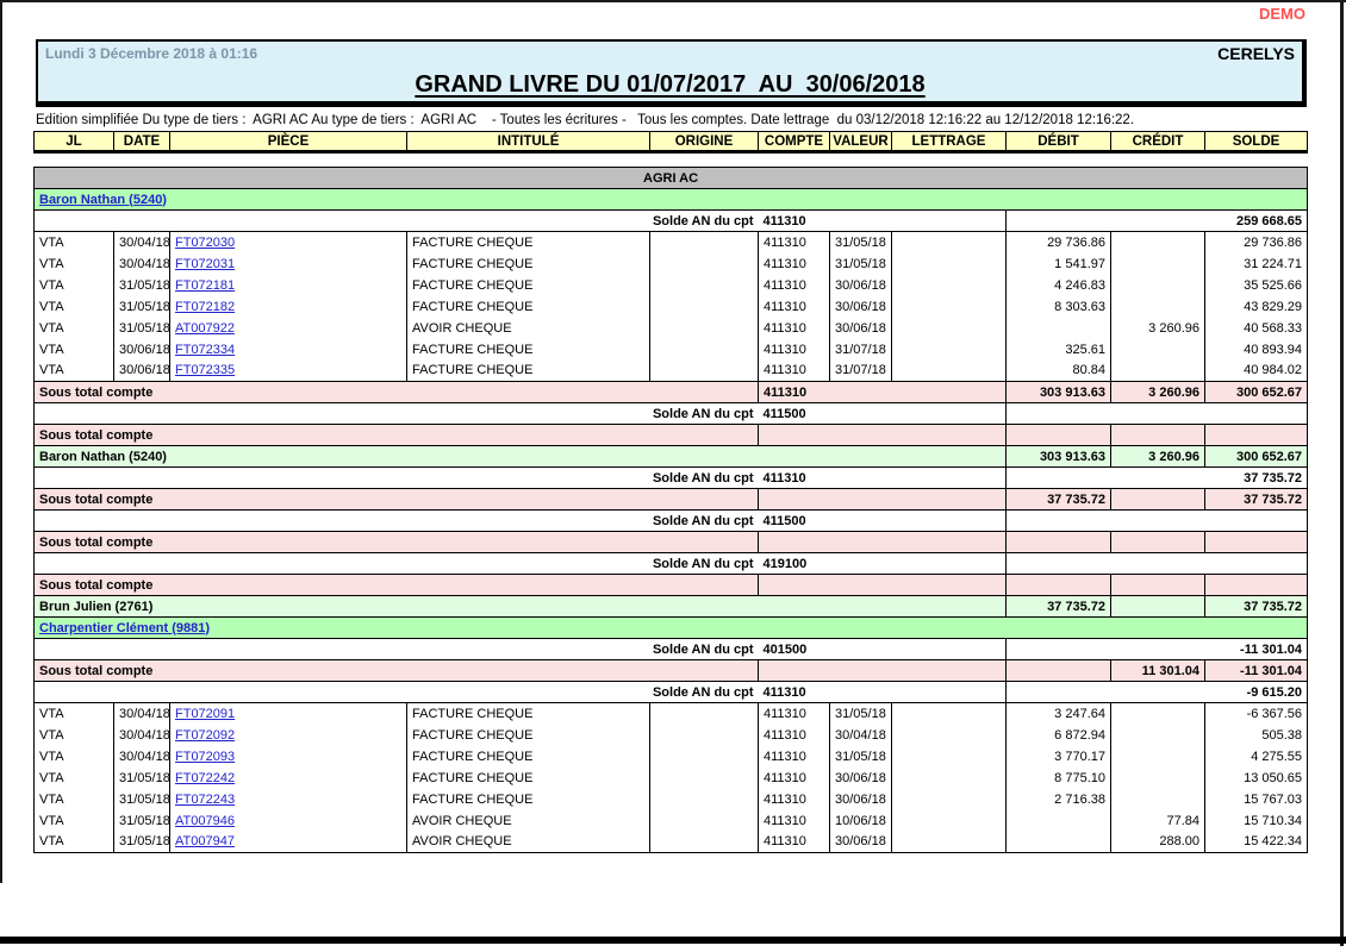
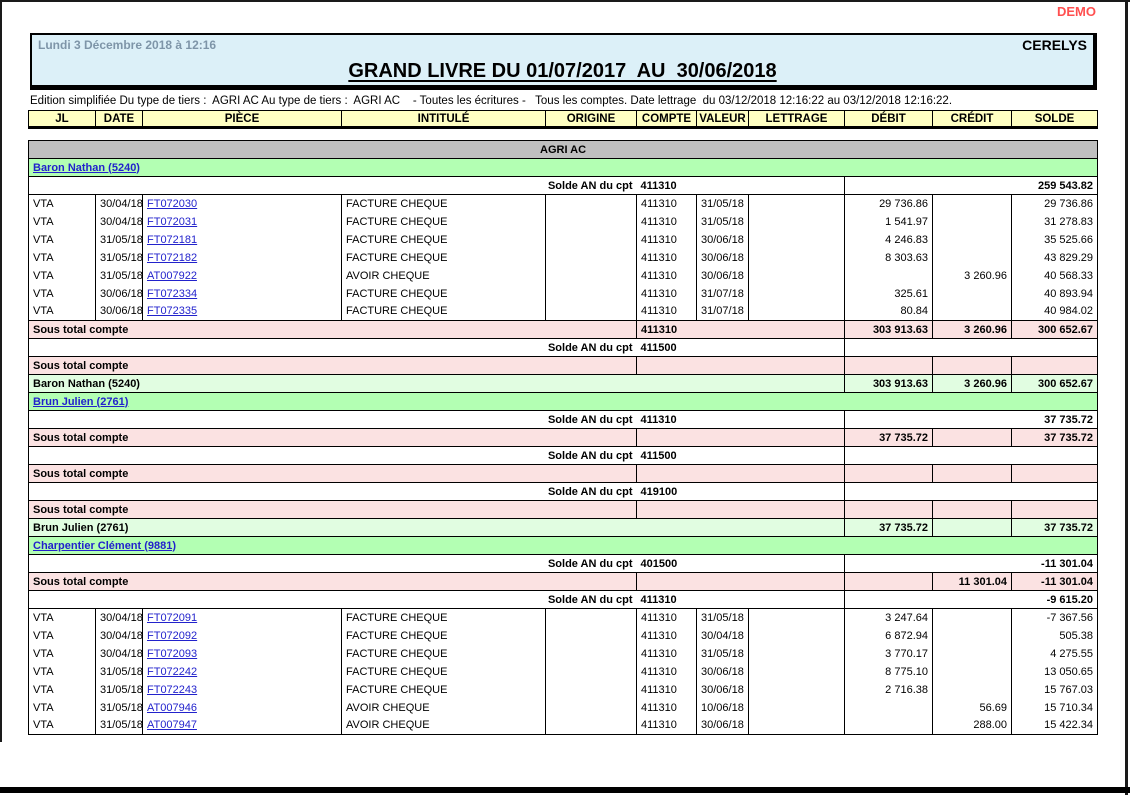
  DEMO
- Lundi 3 Décembre 2018 à 01:16
+ Lundi 3 Décembre 2018 à 12:16
  CERELYS
  GRAND LIVRE DU 01/07/2017 AU 30/06/2018
- Edition simplifiée Du type de tiers : AGRI AC Au type de tiers : AGRI AC - Toutes les écritures - Tous les comptes. Date lettrage du 03/12/2018 12:16:22 au 12/12/2018 12:16:22.
+ Edition simplifiée Du type de tiers : AGRI AC Au type de tiers : AGRI AC - Toutes les écritures - Tous les comptes. Date lettrage du 03/12/2018 12:16:22 au 03/12/2018 12:16:22.
  JL	DATE	PIÈCE	INTITULÉ	ORIGINE	COMPTE	VALEUR	LETTRAGE	DÉBIT	CRÉDIT	SOLDE
  AGRI AC
  Baron Nathan (5240)
- Solde AN du cpt	411310	259 668.65
+ Solde AN du cpt	411310	259 543.82
  VTA	30/04/18	FT072030	FACTURE CHEQUE		411310	31/05/18		29 736.86		29 736.86
- VTA	30/04/18	FT072031	FACTURE CHEQUE		411310	31/05/18		1 541.97		31 224.71
+ VTA	30/04/18	FT072031	FACTURE CHEQUE		411310	31/05/18		1 541.97		31 278.83
  VTA	31/05/18	FT072181	FACTURE CHEQUE		411310	30/06/18		4 246.83		35 525.66
  VTA	31/05/18	FT072182	FACTURE CHEQUE		411310	30/06/18		8 303.63		43 829.29
  VTA	31/05/18	AT007922	AVOIR CHEQUE		411310	30/06/18			3 260.96	40 568.33
  VTA	30/06/18	FT072334	FACTURE CHEQUE		411310	31/07/18		325.61		40 893.94
  VTA	30/06/18	FT072335	FACTURE CHEQUE		411310	31/07/18		80.84		40 984.02
  Sous total compte	411310	303 913.63	3 260.96	300 652.67
  Solde AN du cpt	411500
  Sous total compte
  Baron Nathan (5240)	303 913.63	3 260.96	300 652.67
+ Brun Julien (2761)
  Solde AN du cpt	411310	37 735.72
  Sous total compte		37 735.72		37 735.72
  Solde AN du cpt	411500
  Sous total compte
  Solde AN du cpt	419100
  Sous total compte
  Brun Julien (2761)	37 735.72		37 735.72
  Charpentier Clément (9881)
  Solde AN du cpt	401500	-11 301.04
  Sous total compte			11 301.04	-11 301.04
  Solde AN du cpt	411310	-9 615.20
- VTA	30/04/18	FT072091	FACTURE CHEQUE		411310	31/05/18		3 247.64		-6 367.56
+ VTA	30/04/18	FT072091	FACTURE CHEQUE		411310	31/05/18		3 247.64		-7 367.56
  VTA	30/04/18	FT072092	FACTURE CHEQUE		411310	30/04/18		6 872.94		505.38
  VTA	30/04/18	FT072093	FACTURE CHEQUE		411310	31/05/18		3 770.17		4 275.55
  VTA	31/05/18	FT072242	FACTURE CHEQUE		411310	30/06/18		8 775.10		13 050.65
  VTA	31/05/18	FT072243	FACTURE CHEQUE		411310	30/06/18		2 716.38		15 767.03
- VTA	31/05/18	AT007946	AVOIR CHEQUE		411310	10/06/18			77.84	15 710.34
+ VTA	31/05/18	AT007946	AVOIR CHEQUE		411310	10/06/18			56.69	15 710.34
  VTA	31/05/18	AT007947	AVOIR CHEQUE		411310	30/06/18			288.00	15 422.34
